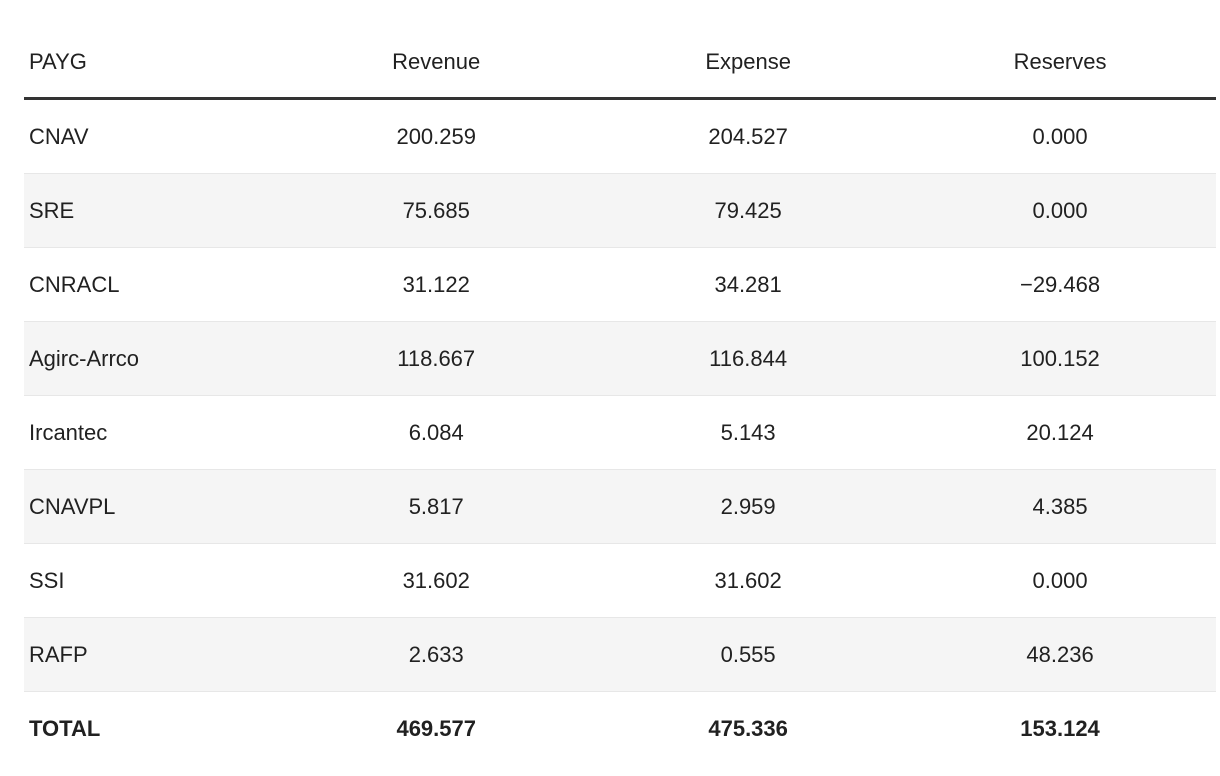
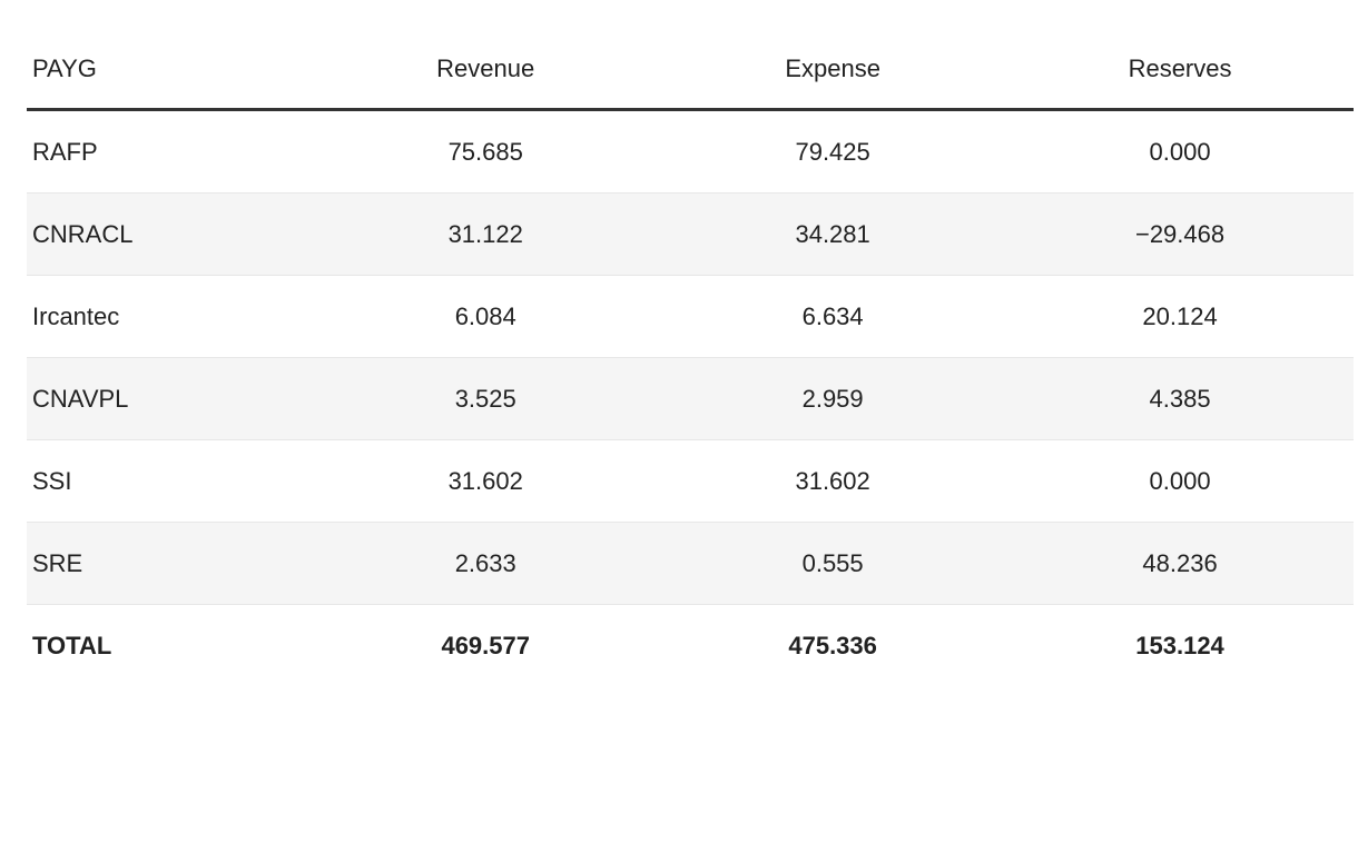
  PAYG	Revenue	Expense	Reserves
- CNAV	200.259	204.527	0.000
- SRE	75.685	79.425	0.000
+ RAFP	75.685	79.425	0.000
  CNRACL	31.122	34.281	−29.468
- Agirc-Arrco	118.667	116.844	100.152
- Ircantec	6.084	5.143	20.124
+ Ircantec	6.084	6.634	20.124
- CNAVPL	5.817	2.959	4.385
+ CNAVPL	3.525	2.959	4.385
  SSI	31.602	31.602	0.000
- RAFP	2.633	0.555	48.236
+ SRE	2.633	0.555	48.236
  TOTAL	469.577	475.336	153.124
